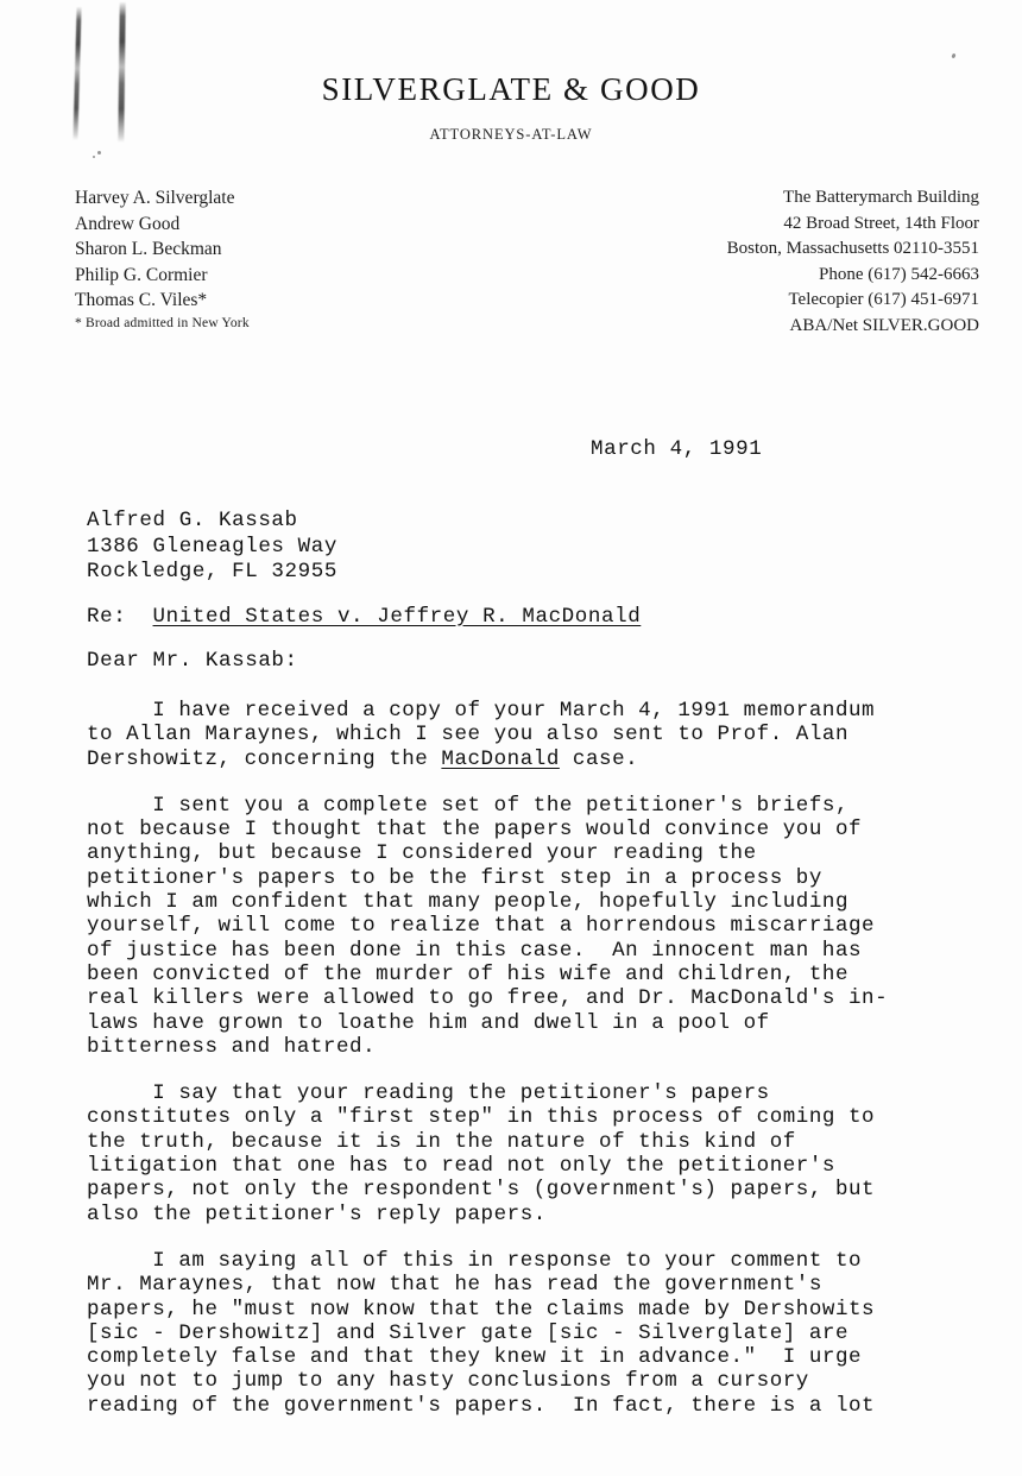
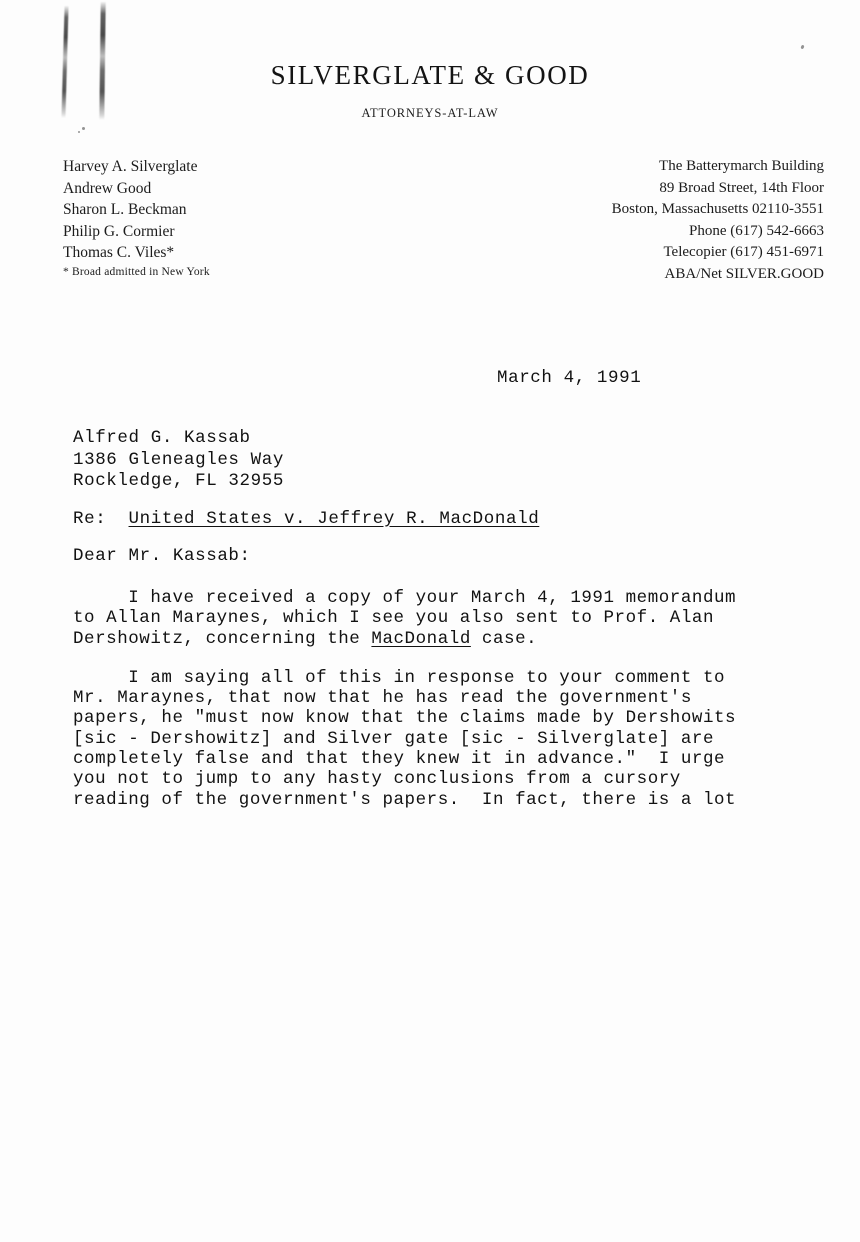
  SILVERGLATE & GOOD
  ATTORNEYS-AT-LAW
  Harvey A. Silverglate
  Andrew Good
  Sharon L. Beckman
  Philip G. Cormier
  Thomas C. Viles*
  * Broad admitted in New York
  The Batterymarch Building
- 42 Broad Street, 14th Floor
+ 89 Broad Street, 14th Floor
  Boston, Massachusetts 02110-3551
  Phone (617) 542-6663
  Telecopier (617) 451-6971
  ABA/Net SILVER.GOOD
  March 4, 1991
  Alfred G. Kassab
  1386 Gleneagles Way
  Rockledge, FL 32955
  Re: United States v. Jeffrey R. MacDonald
  Dear Mr. Kassab:
  I have received a copy of your March 4, 1991 memorandum
  to Allan Maraynes, which I see you also sent to Prof. Alan
  Dershowitz, concerning the MacDonald case.
- I sent you a complete set of the petitioner's briefs,
- not because I thought that the papers would convince you of
- anything, but because I considered your reading the
- petitioner's papers to be the first step in a process by
- which I am confident that many people, hopefully including
- yourself, will come to realize that a horrendous miscarriage
- of justice has been done in this case. An innocent man has
- been convicted of the murder of his wife and children, the
- real killers were allowed to go free, and Dr. MacDonald's in-
- laws have grown to loathe him and dwell in a pool of
- bitterness and hatred.
- I say that your reading the petitioner's papers
- constitutes only a "first step" in this process of coming to
- the truth, because it is in the nature of this kind of
- litigation that one has to read not only the petitioner's
- papers, not only the respondent's (government's) papers, but
- also the petitioner's reply papers.
  I am saying all of this in response to your comment to
  Mr. Maraynes, that now that he has read the government's
  papers, he "must now know that the claims made by Dershowits
  [sic - Dershowitz] and Silver gate [sic - Silverglate] are
  completely false and that they knew it in advance." I urge
  you not to jump to any hasty conclusions from a cursory
  reading of the government's papers. In fact, there is a lot
